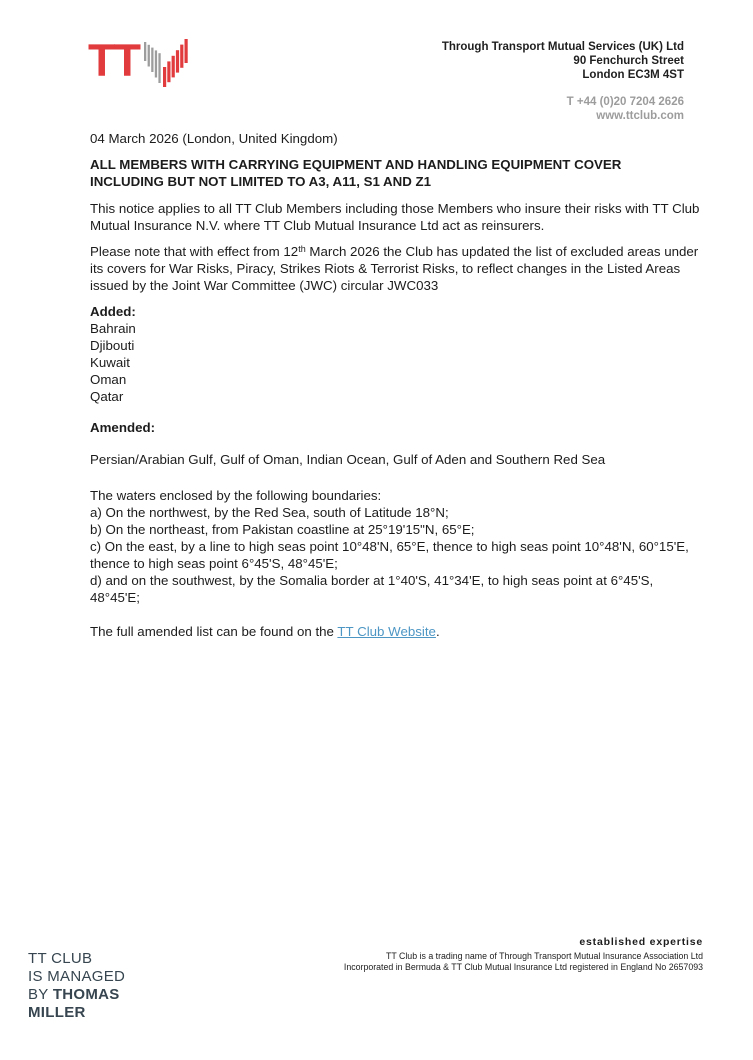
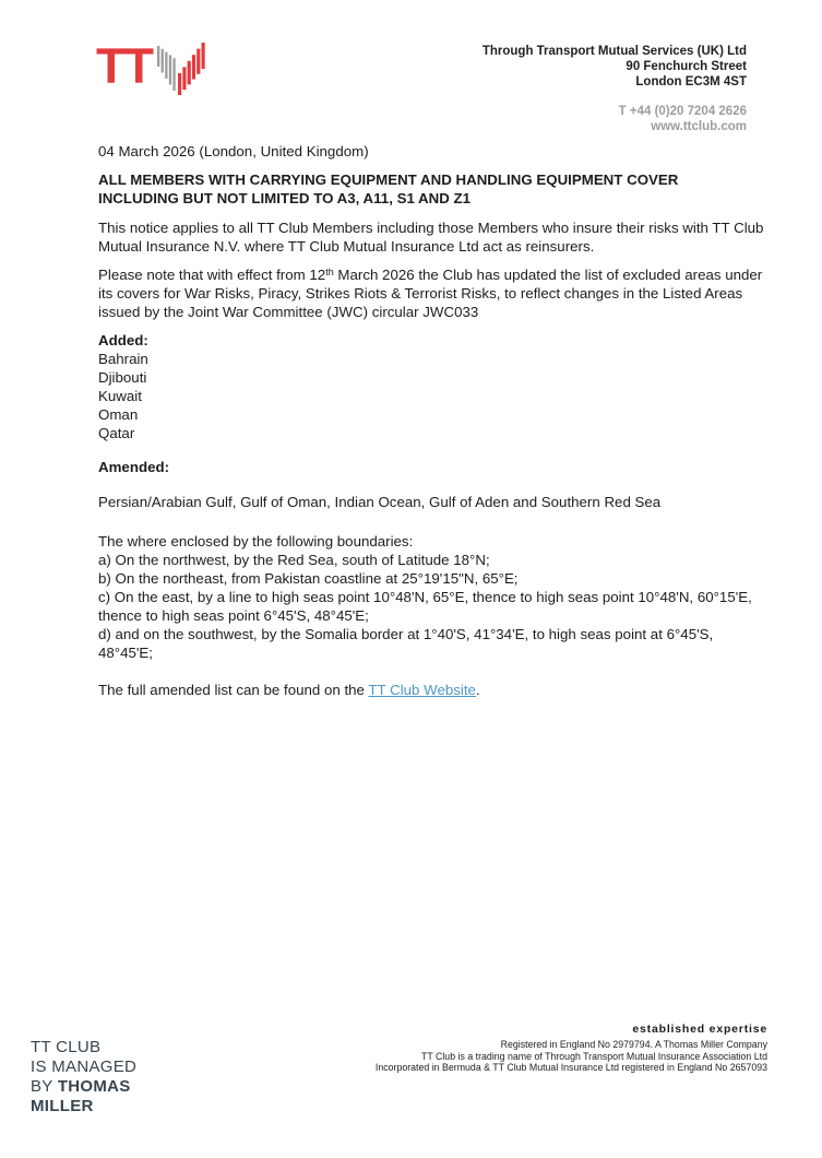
  TT
  Through Transport Mutual Services (UK) Ltd
  90 Fenchurch Street
  London EC3M 4ST
  T +44 (0)20 7204 2626
  www.ttclub.com
  04 March 2026 (London, United Kingdom)
  ALL MEMBERS WITH CARRYING EQUIPMENT AND HANDLING EQUIPMENT COVER
  INCLUDING BUT NOT LIMITED TO A3, A11, S1 AND Z1
  This notice applies to all TT Club Members including those Members who insure their risks with TT Club Mutual Insurance N.V. where TT Club Mutual Insurance Ltd act as reinsurers.
  Please note that with effect from 12th March 2026 the Club has updated the list of excluded areas under its covers for War Risks, Piracy, Strikes Riots & Terrorist Risks, to reflect changes in the Listed Areas issued by the Joint War Committee (JWC) circular JWC033
  Added:
  Bahrain
  Djibouti
  Kuwait
  Oman
  Qatar
  Amended:
  Persian/Arabian Gulf, Gulf of Oman, Indian Ocean, Gulf of Aden and Southern Red Sea
- The waters enclosed by the following boundaries:
+ The where enclosed by the following boundaries:
  a) On the northwest, by the Red Sea, south of Latitude 18°N;
  b) On the northeast, from Pakistan coastline at 25°19'15"N, 65°E;
  c) On the east, by a line to high seas point 10°48'N, 65°E, thence to high seas point 10°48'N, 60°15'E, thence to high seas point 6°45'S, 48°45'E;
  d) and on the southwest, by the Somalia border at 1°40'S, 41°34'E, to high seas point at 6°45'S,
  48°45'E;
  The full amended list can be found on the TT Club Website.
  TT CLUB
  IS MANAGED
  BY THOMAS
  MILLER
  established expertise
+ Registered in England No 2979794. A Thomas Miller Company
  TT Club is a trading name of Through Transport Mutual Insurance Association Ltd
  Incorporated in Bermuda & TT Club Mutual Insurance Ltd registered in England No 2657093
